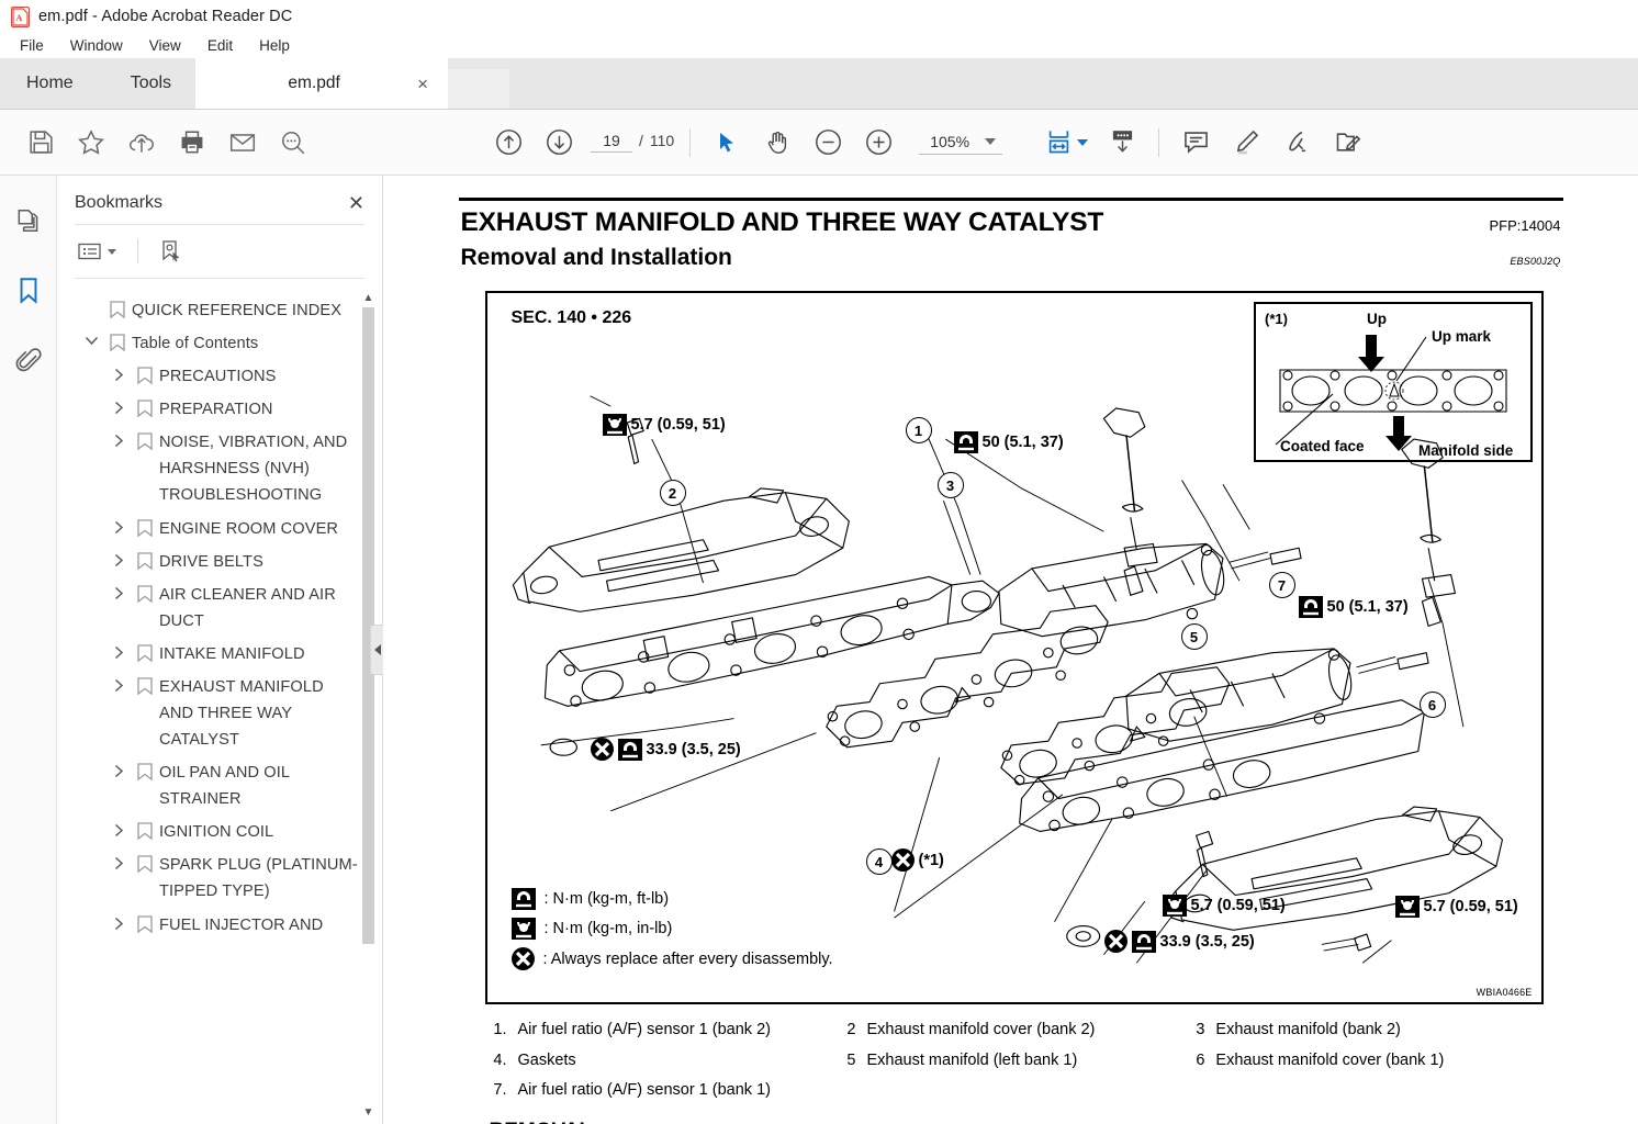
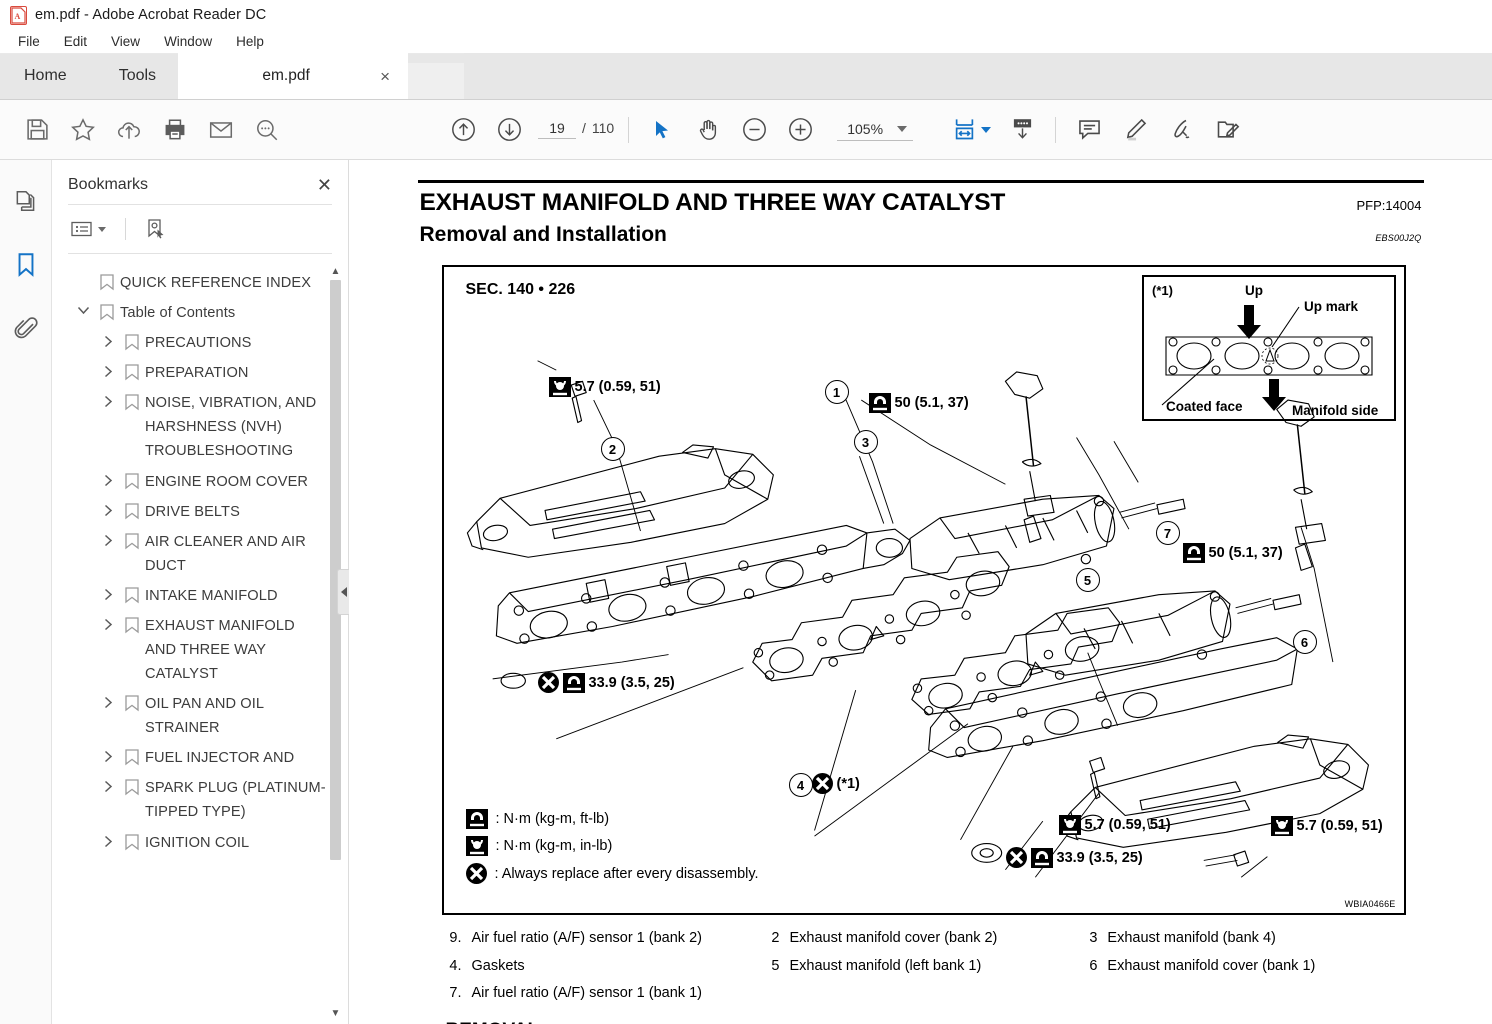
  A
  em.pdf - Adobe Acrobat Reader DC
  File
- Window
+ Edit
  View
- Edit
+ Window
  Help
  Home
  Tools
  em.pdf
  ×
  19
  /
  110
  105%
  Bookmarks
  ✕
  QUICK REFERENCE INDEX
  Table of Contents
  PRECAUTIONS
  PREPARATION
  NOISE, VIBRATION, AND HARSHNESS (NVH) TROUBLESHOOTING
  ENGINE ROOM COVER
  DRIVE BELTS
  AIR CLEANER AND AIR DUCT
  INTAKE MANIFOLD
  EXHAUST MANIFOLD AND THREE WAY CATALYST
  OIL PAN AND OIL STRAINER
- IGNITION COIL
+ FUEL INJECTOR AND
  SPARK PLUG (PLATINUM-TIPPED TYPE)
- FUEL INJECTOR AND
+ IGNITION COIL
  ▲
  ▼
  EXHAUST MANIFOLD AND THREE WAY CATALYST
  PFP:14004
  Removal and Installation
  EBS00J2Q
  SEC. 140 • 226
  (*1)
  Up
  Up mark
  Coated face
  Manifold side
  1
  2
  3
  4
  5
  6
  7
  5.7 (0.59, 51)
  50 (5.1, 37)
  50 (5.1, 37)
  33.9 (3.5, 25)
  5.7 (0.59, 51)
  5.7 (0.59, 51)
  33.9 (3.5, 25)
  (*1)
  : N·m (kg-m, ft-lb)
  : N·m (kg-m, in-lb)
  : Always replace after every disassembly.
  WBIA0466E
- 1.
+ 9.
  Air fuel ratio (A/F) sensor 1 (bank 2)
  4.
  Gaskets
  7.
  Air fuel ratio (A/F) sensor 1 (bank 1)
  2
  Exhaust manifold cover (bank 2)
  5
  Exhaust manifold (left bank 1)
  3
- Exhaust manifold (bank 2)
+ Exhaust manifold (bank 4)
  6
  Exhaust manifold cover (bank 1)
